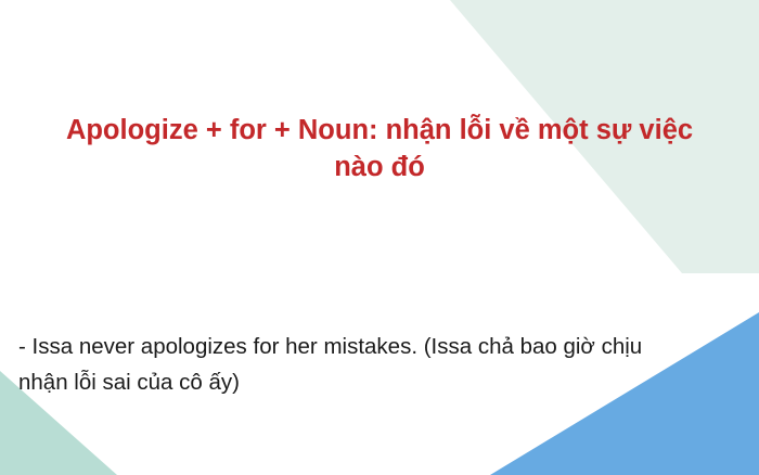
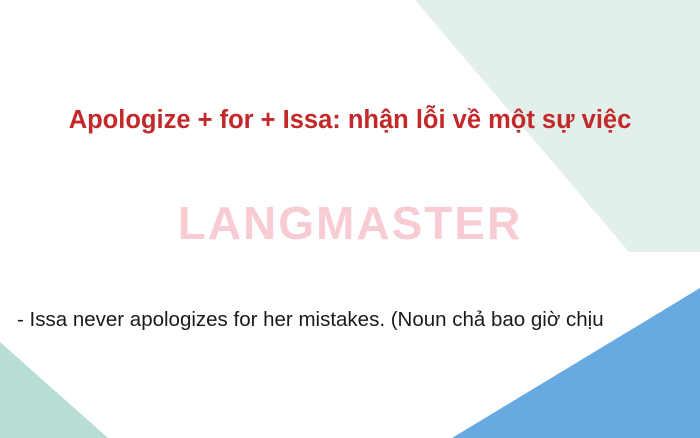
+ LANGMASTER
- Apologize + for + Noun: nhận lỗi về một sự việc
+ Apologize + for + Issa: nhận lỗi về một sự việc
- nào đó
- - Issa never apologizes for her mistakes. (Issa chả bao giờ chịu
+ - Issa never apologizes for her mistakes. (Noun chả bao giờ chịu
- nhận lỗi sai của cô ấy)
